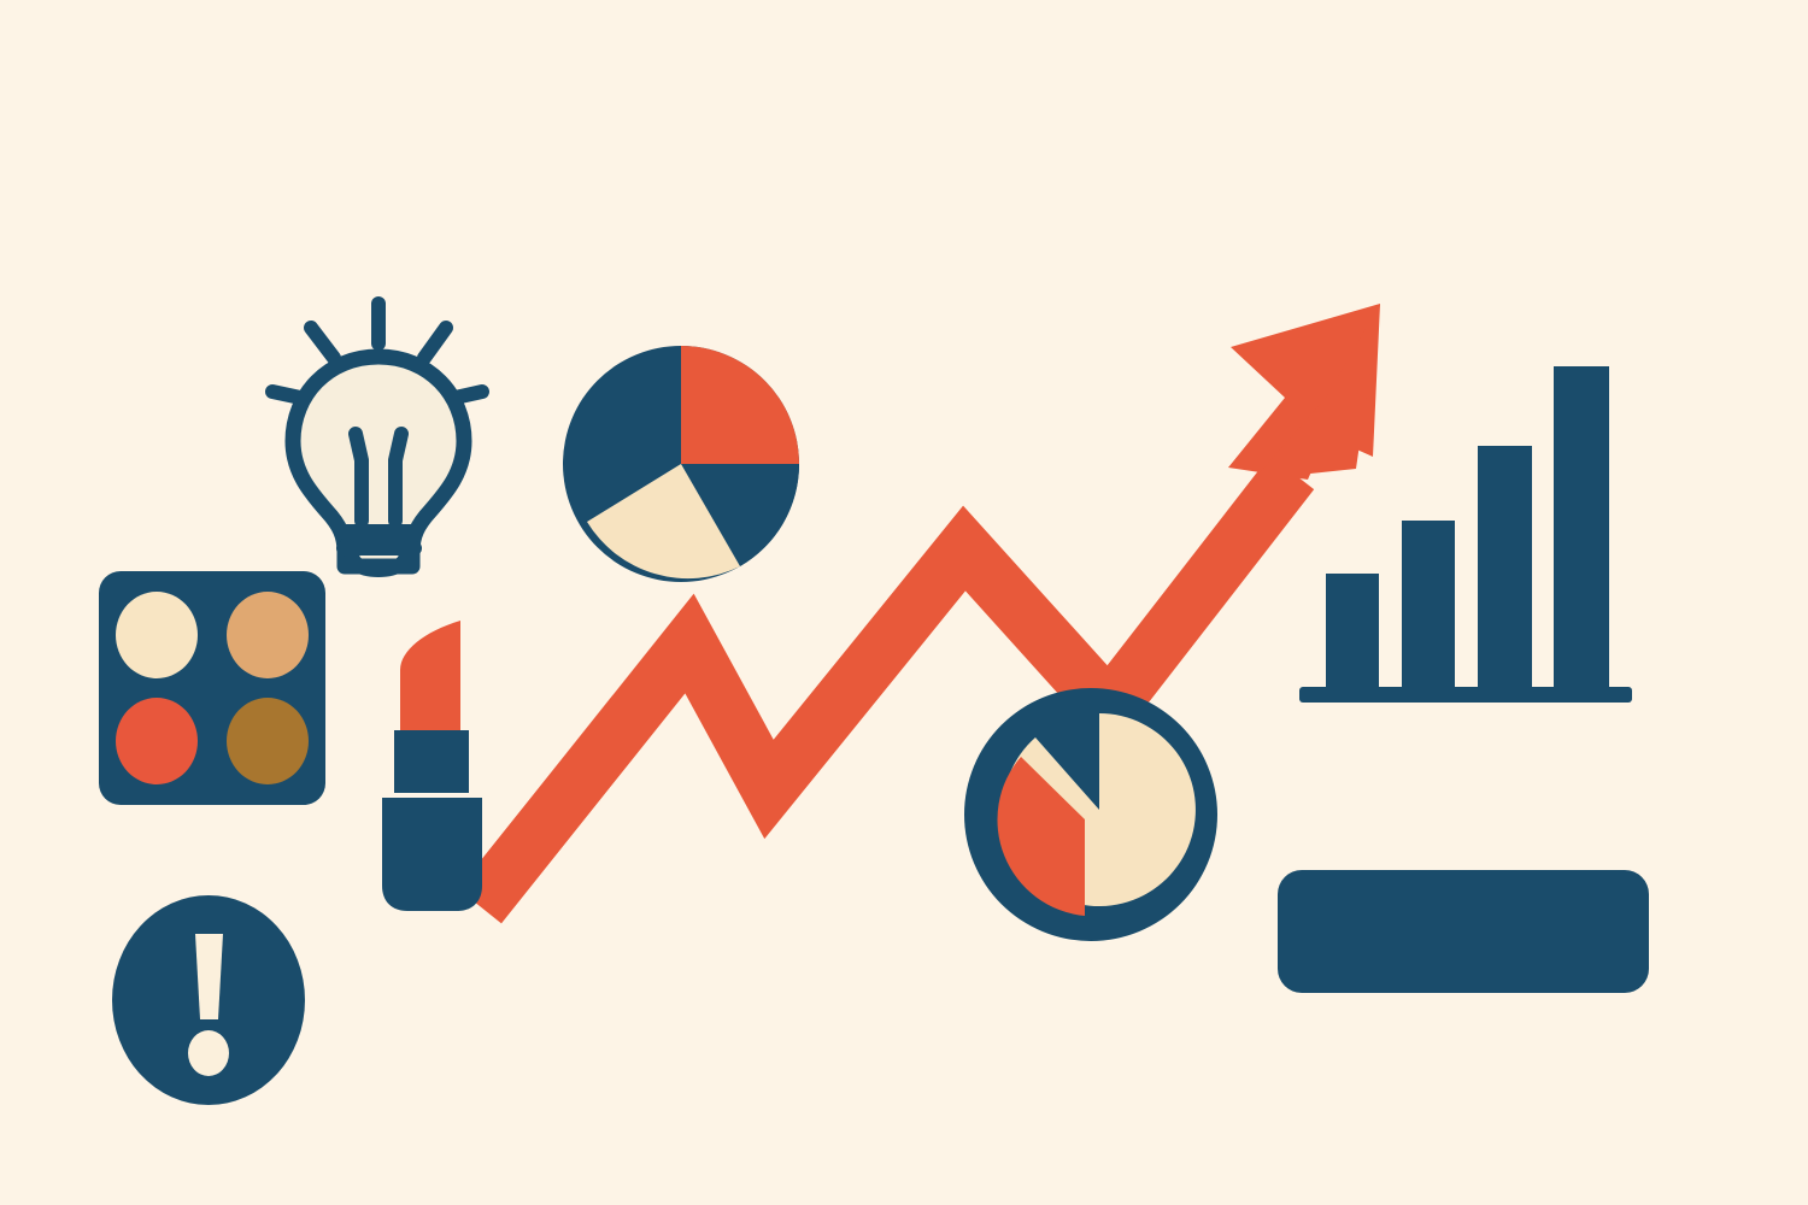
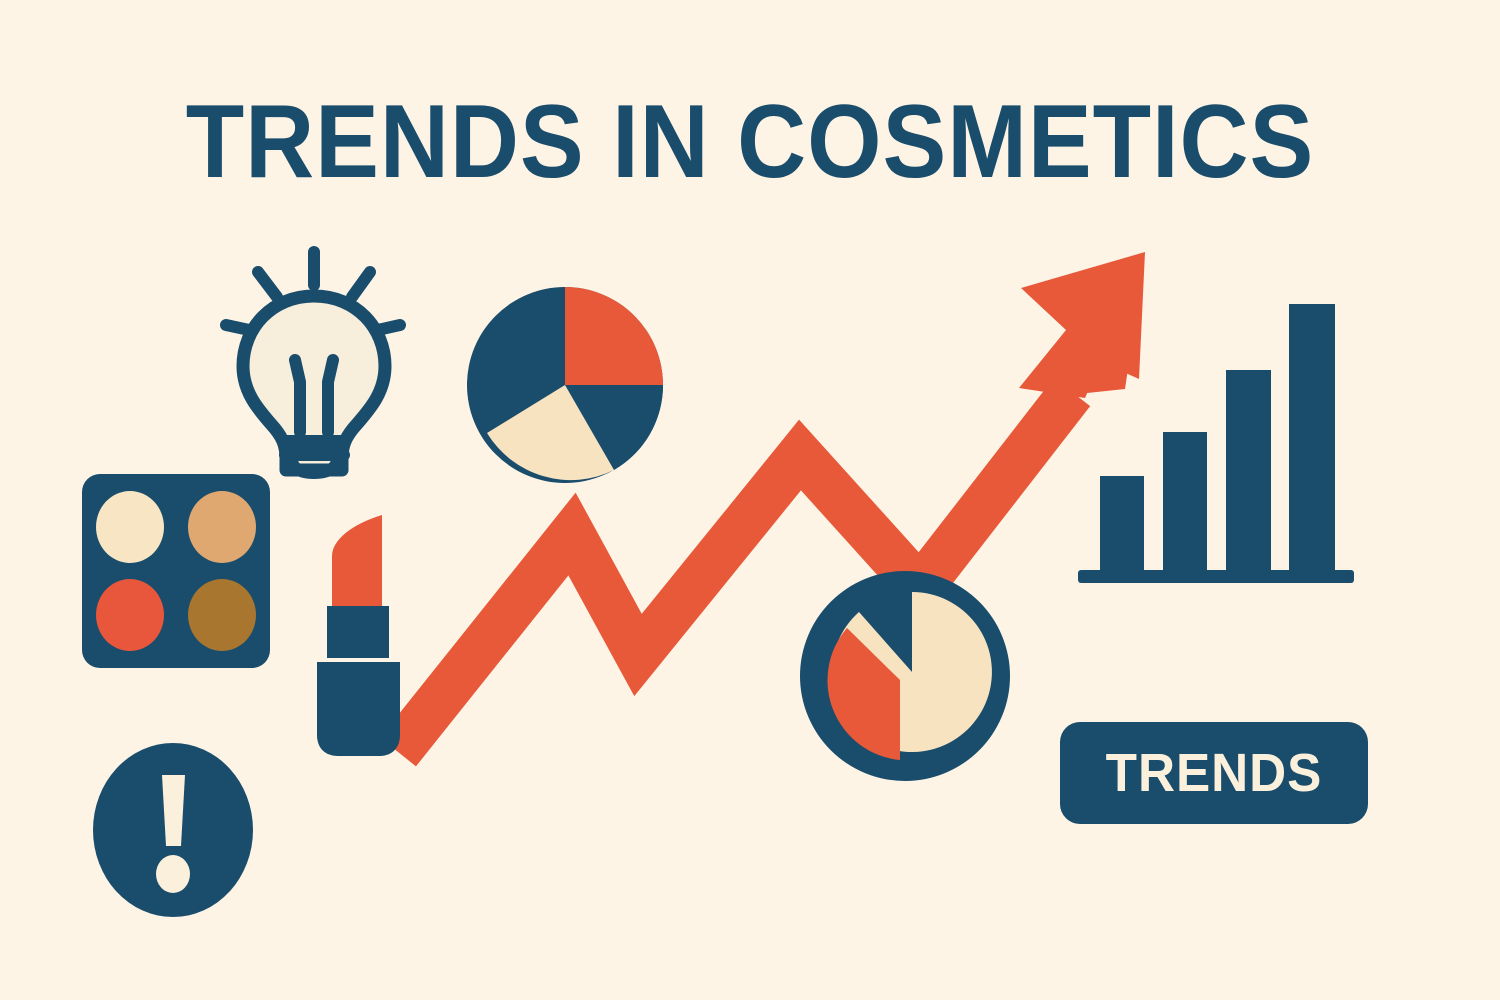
+ TRENDS IN COSMETICS
+ TRENDS
